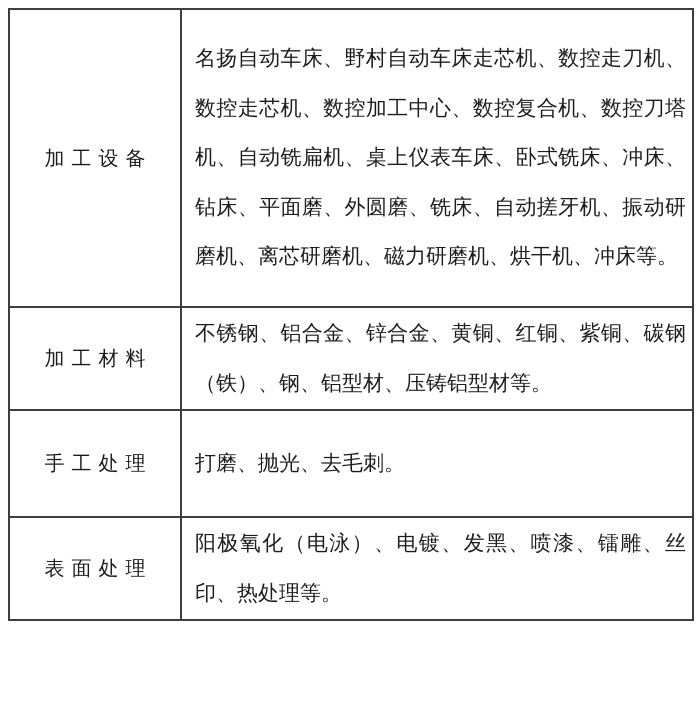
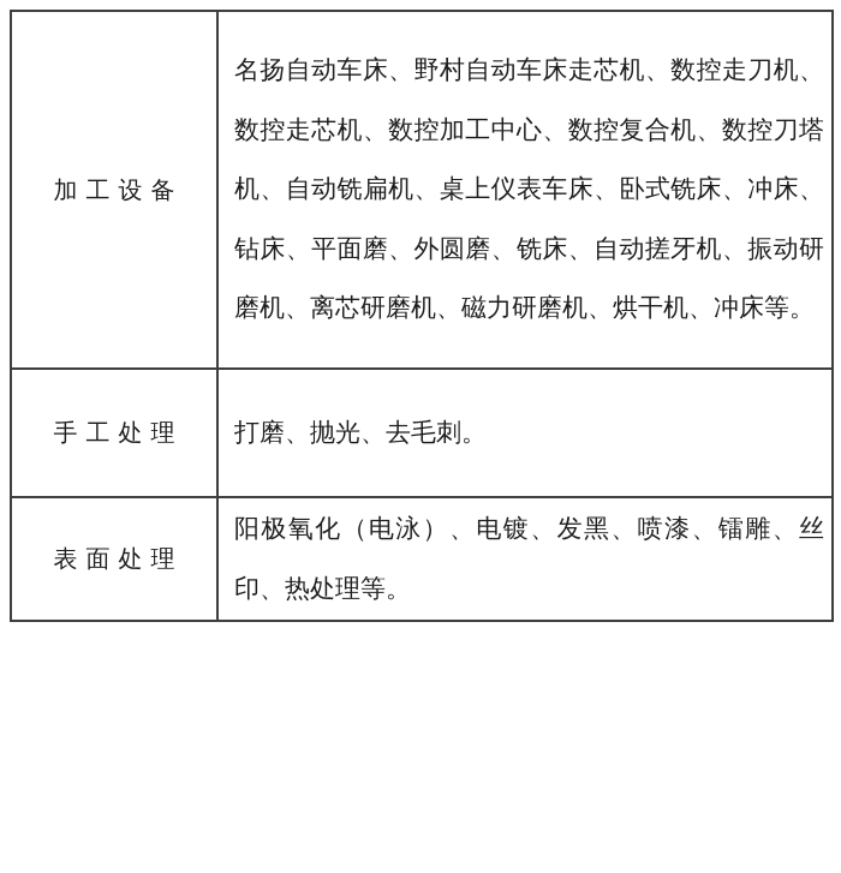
  加工设备	名扬自动车床、野村自动车床走芯机、数控走刀机、数控走芯机、数控加工中心、数控复合机、数控刀塔机、自动铣扁机、桌上仪表车床、卧式铣床、冲床、钻床、平面磨、外圆磨、铣床、自动搓牙机、振动研磨机、离芯研磨机、磁力研磨机、烘干机、冲床等。
- 加工材料	不锈钢、铝合金、锌合金、黄铜、红铜、紫铜、碳钢（铁）、钢、铝型材、压铸铝型材等。
  手工处理	打磨、抛光、去毛刺。
  表面处理	阳极氧化（电泳）、电镀、发黑、喷漆、镭雕、丝印、热处理等。
